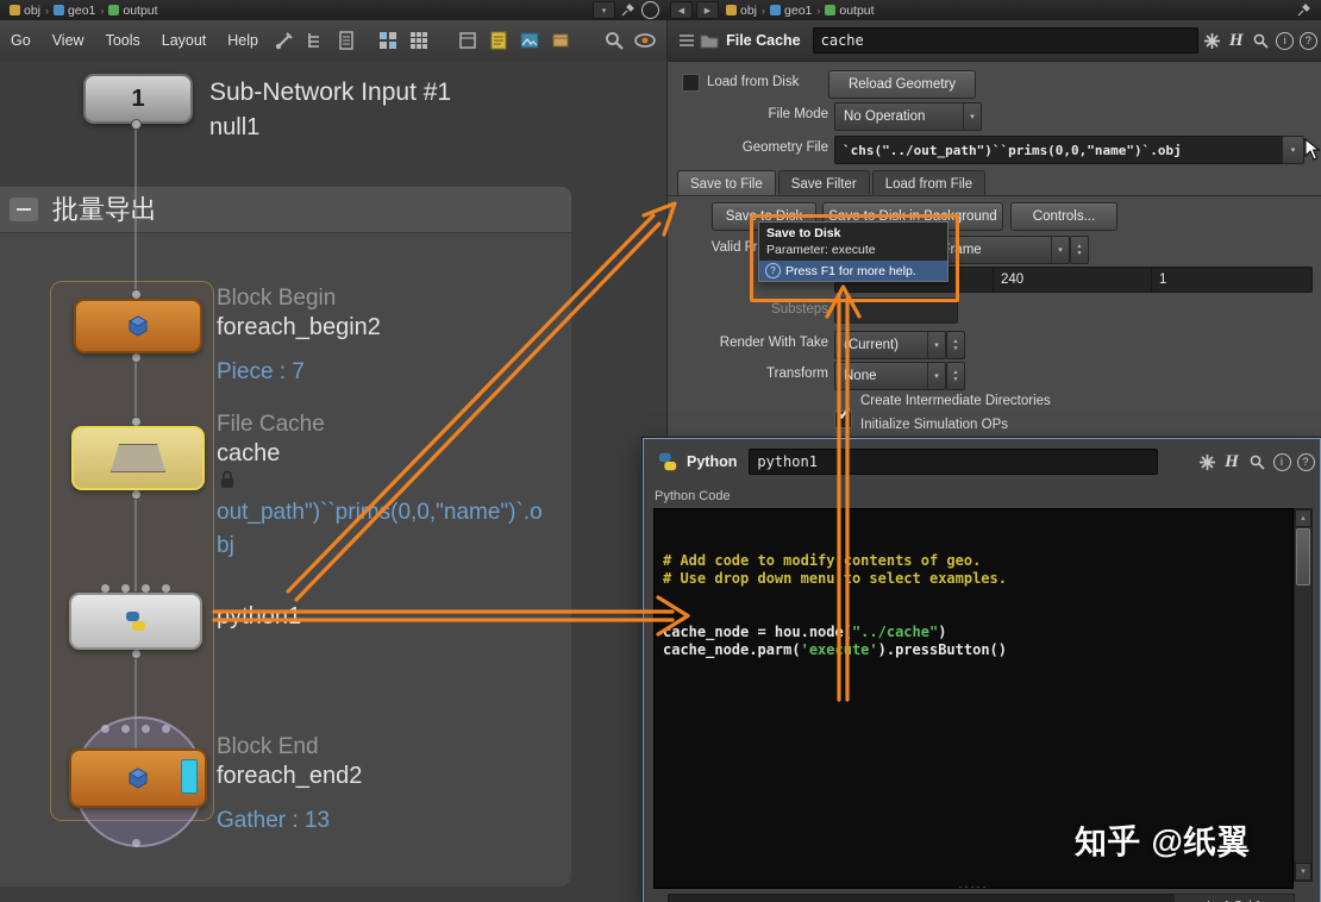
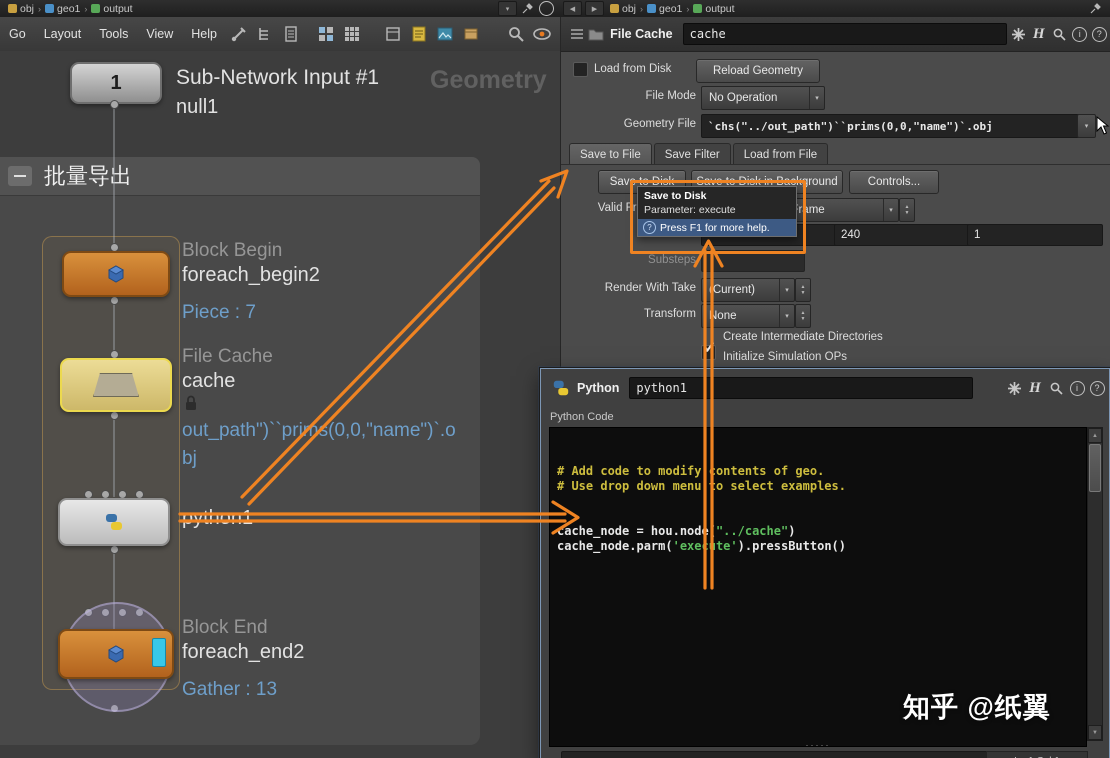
  obj
  ›
  geo1
  ›
  output
  obj
  ›
  geo1
  ›
  output
  Go
- View
+ Layout
  Tools
- Layout
+ View
  Help
  批量导出
  1
  Sub-Network Input #1
  null1
+ Geometry
  Block Begin
  foreach_begin2
  Piece : 7
  File Cache
  cache
  out_path")``prims(0,0,"name")`.o
  bj
  python1
  Block End
  foreach_end2
  Gather : 13
  File Cache
  cache
  H
  i
  ?
  Load from Disk
  Reload Geometry
  File Mode
  No Operation
  Geometry File
  `chs("../out_path")``prims(0,0,"name")`.obj
  Save to File
  Save Filter
  Load from File
  Save to Disk
  Save to Disk in Background
  Controls...
  240
  1
  Substeps
  Render With Take
  Current)
  Transform
  one
  ✓
  Create Intermediate Directories
  Initialize Simulation OPs
  Save to Disk
  Parameter: execute
  ?
  Press F1 for more help.
  Python
  python1
  H
  i
  ?
  Python Code
  # Add code to modifyontents of geo.
  # Use drop down menuo select examples.
  cache_node = hou.nod "../cache")
  cache_node.parm('exete').pressButton()
  ·····
  知乎 @纸翼
